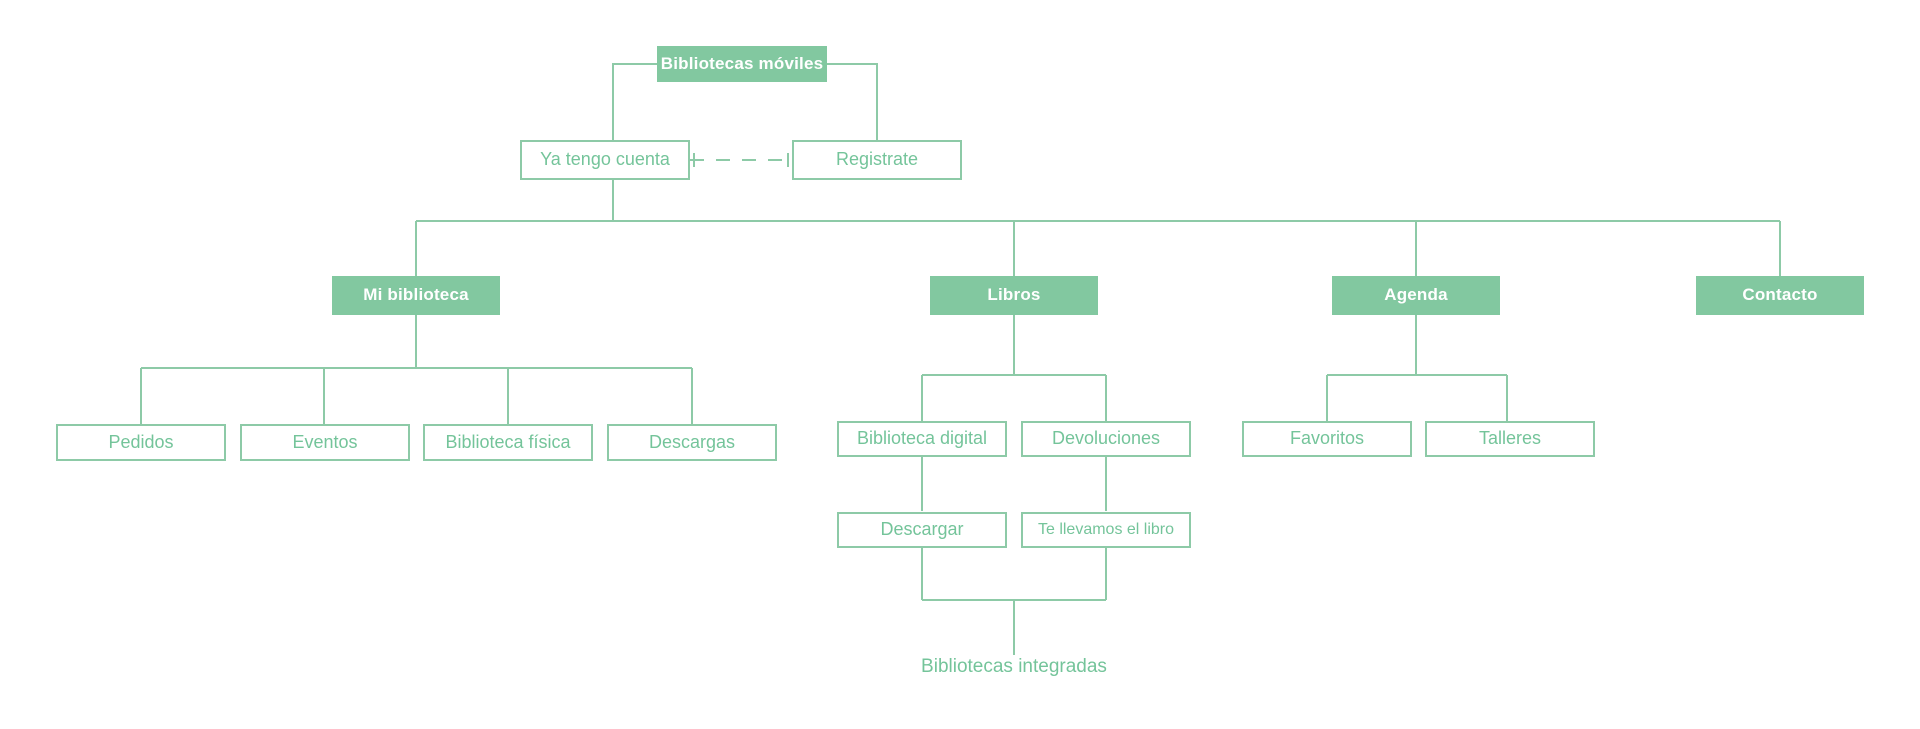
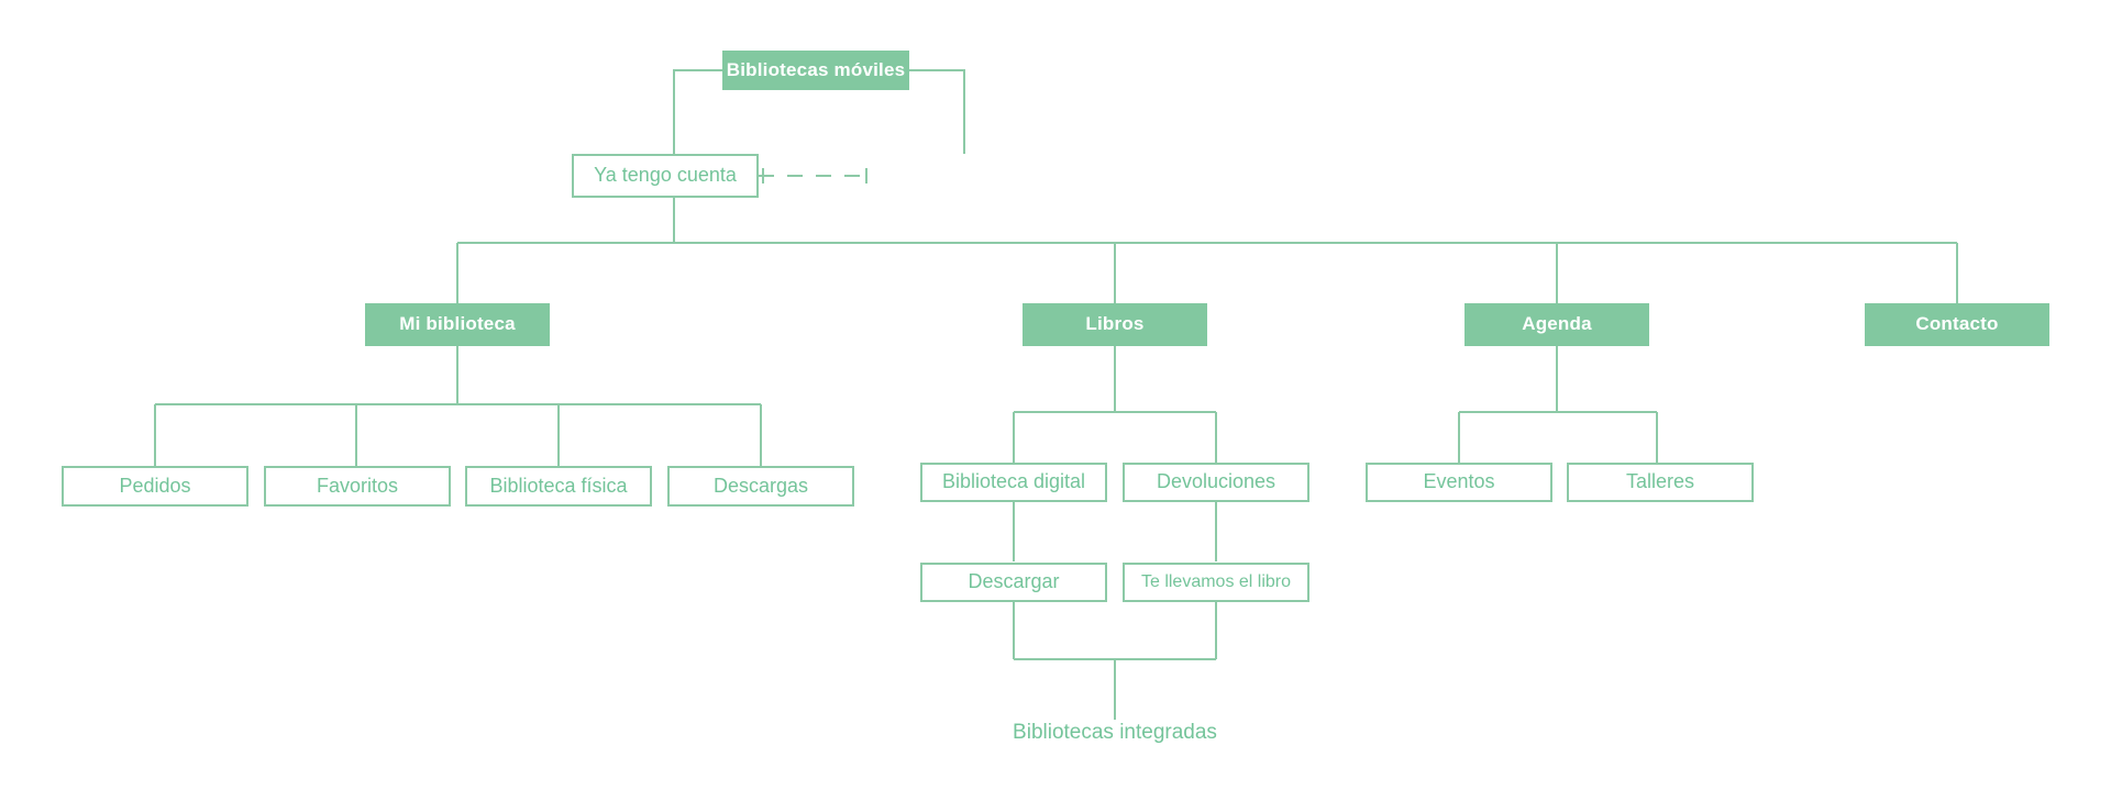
  Bibliotecas móviles
  Ya tengo cuenta
- Registrate
  Mi biblioteca
  Libros
  Agenda
  Contacto
  Pedidos
- Eventos
+ Favoritos
  Biblioteca física
  Descargas
  Biblioteca digital
  Devoluciones
  Descargar
  Te llevamos el libro
  Bibliotecas integradas
- Favoritos
+ Eventos
  Talleres
